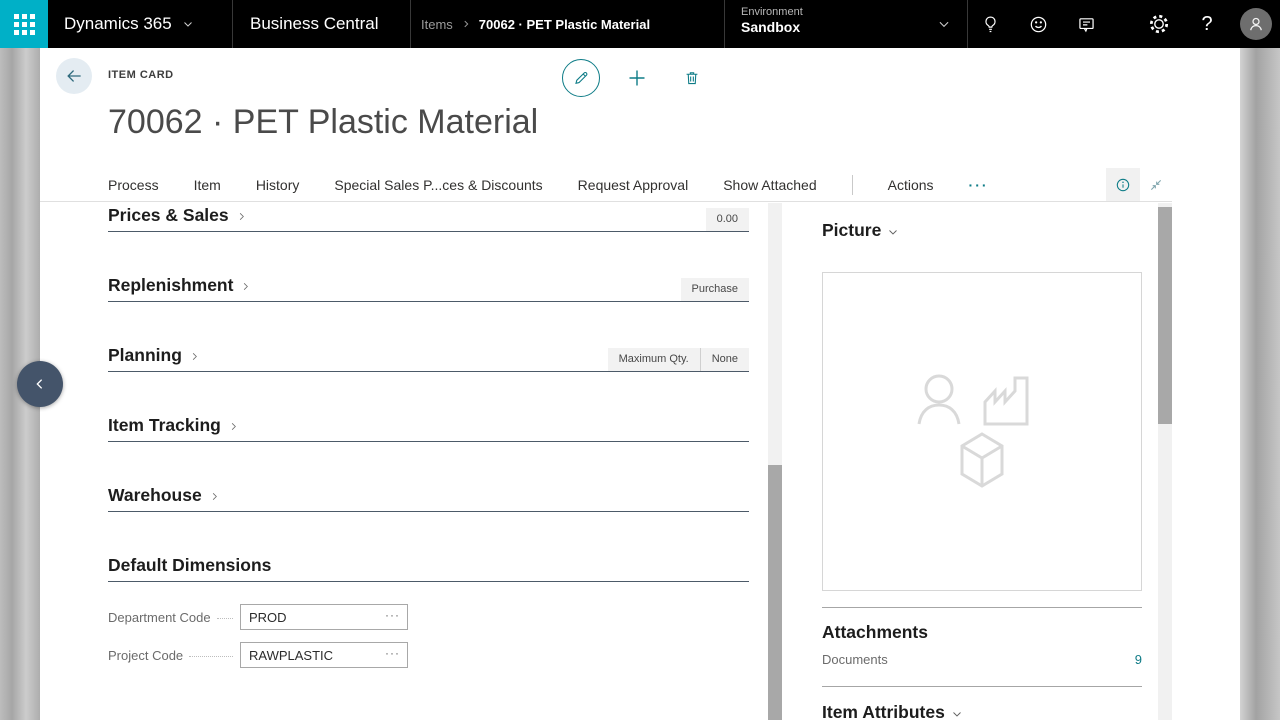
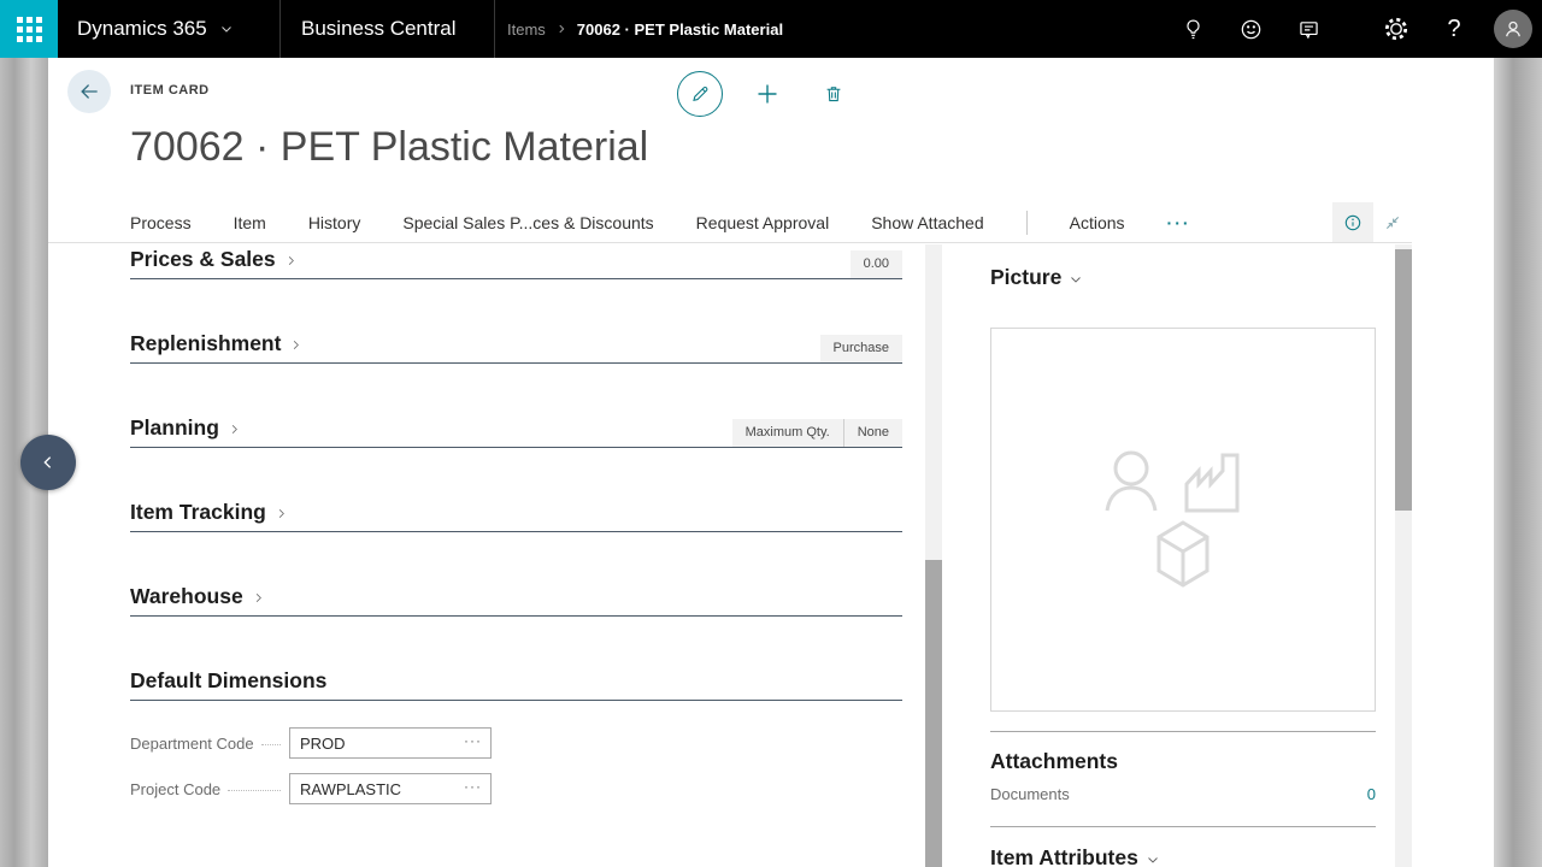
  Dynamics 365
  Business Central
  Items
  70062 · PET Plastic Material
- Environment
- Sandbox
  ?
  ITEM CARD
  70062 · PET Plastic Material
  Process
  Item
  History
  Special Sales P...ces & Discounts
  Request Approval
  Show Attached
  Actions
  ···
  Prices & Sales
  0.00
  Replenishment
  Purchase
  Planning
  Maximum Qty.
  None
  Item Tracking
  Warehouse
  Default Dimensions
  Department Code
  PROD
  ···
  Project Code
  RAWPLASTIC
  ···
  Picture
  Attachments
  Documents
- 9
+ 0
  Item Attributes
